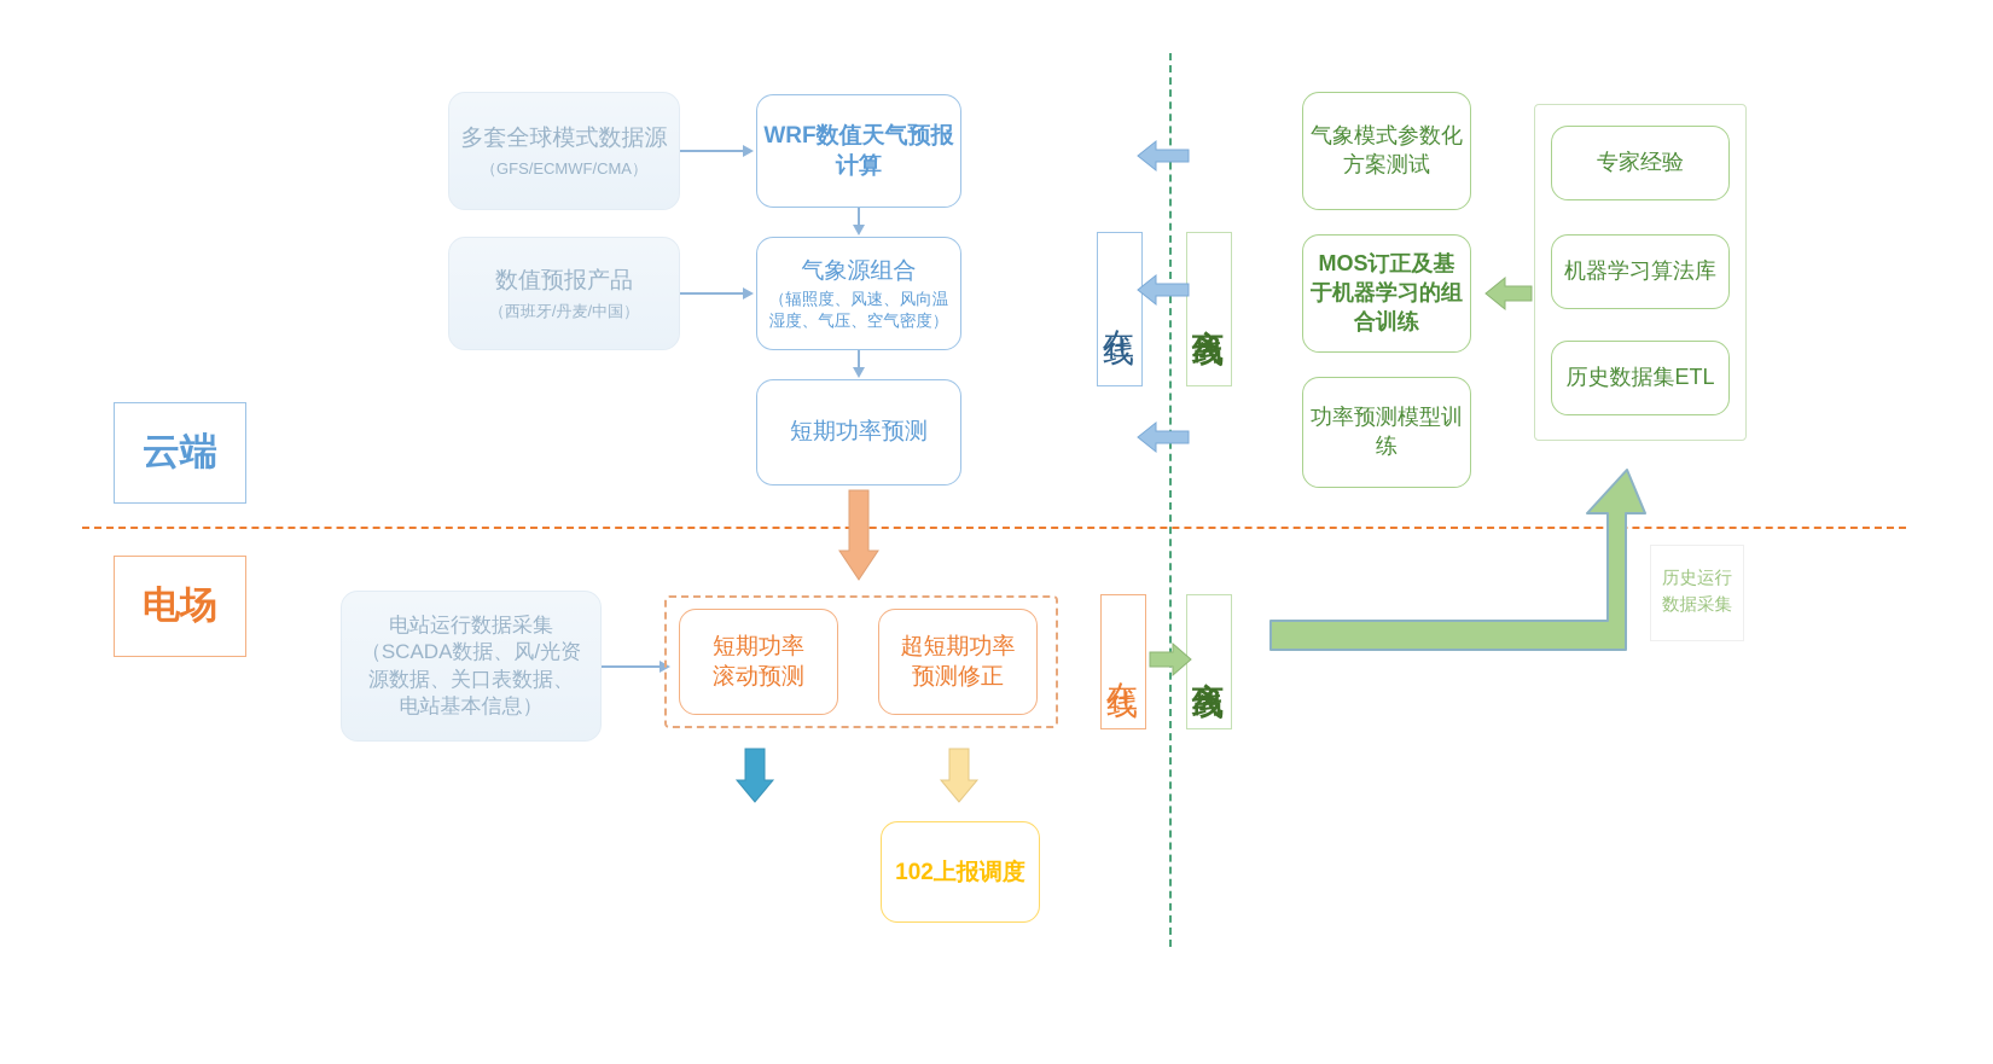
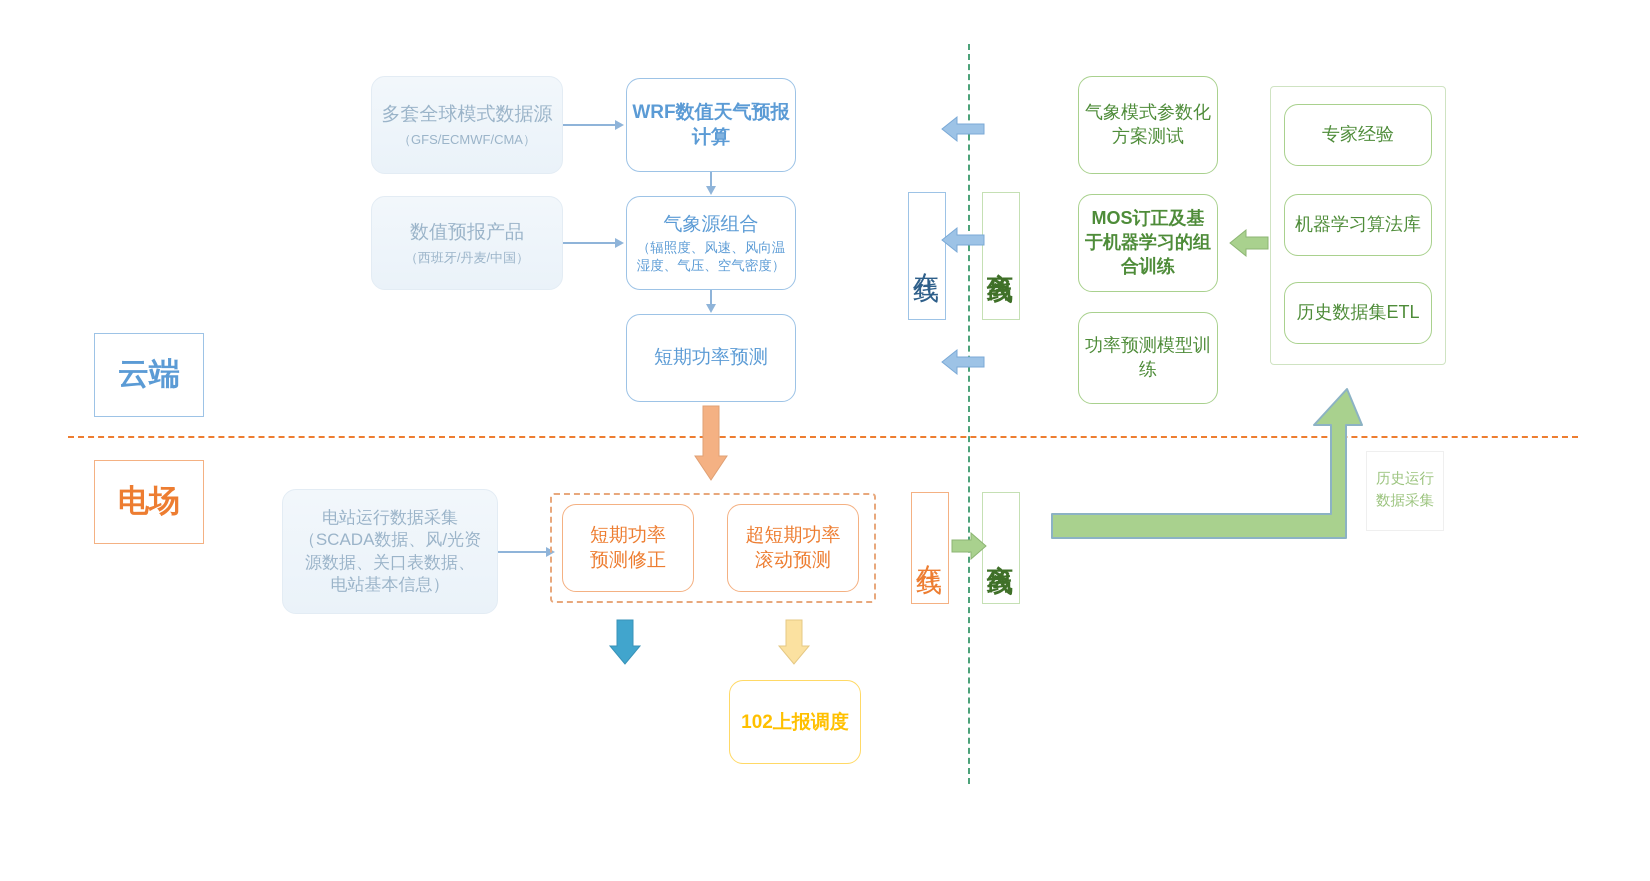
  云端
  电场
  多套全球模式数据源
  （GFS/ECMWF/CMA）
  数值预报产品
  （西班牙/丹麦/中国）
  WRF数值天气预报
  计算
  气象源组合
  （辐照度、风速、风向温湿度、气压、空气密度）
  短期功率预测
  气象模式参数化方案测试
  MOS订正及基于机器学习的组合训练
  功率预测模型训练
  专家经验
  机器学习算法库
  历史数据集ETL
  电站运行数据采集
  （SCADA数据、风/光资
  源数据、关口表数据、
  电站基本信息）
  短期功率
- 滚动预测
+ 预测修正
  超短期功率
- 预测修正
+ 滚动预测
  102上报调度
  历史运行
  数据采集
